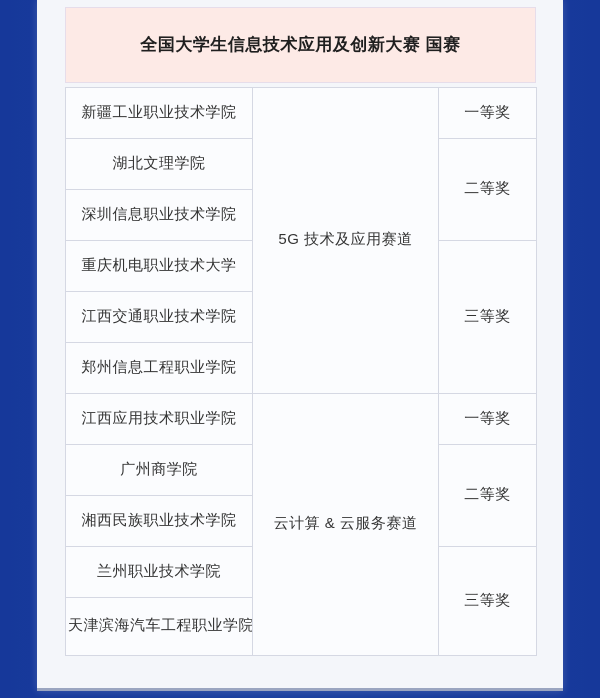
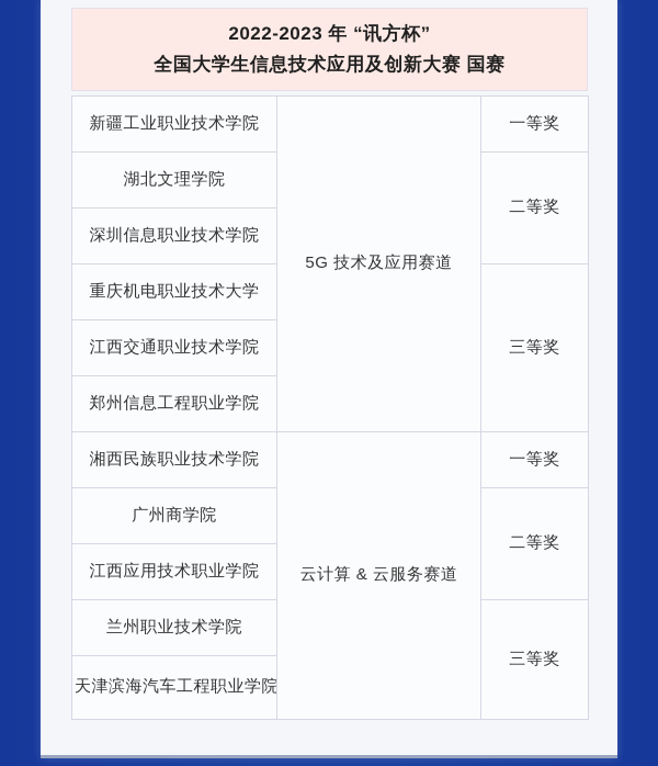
+ 2022-2023 年 “讯方杯”
  全国大学生信息技术应用及创新大赛 国赛
  新疆工业职业技术学院	5G 技术及应用赛道	一等奖
  湖北文理学院	二等奖
  深圳信息职业技术学院
  重庆机电职业技术大学	三等奖
  江西交通职业技术学院
  郑州信息工程职业学院
- 江西应用技术职业学院	云计算 & 云服务赛道	一等奖
+ 湘西民族职业技术学院	云计算 & 云服务赛道	一等奖
  广州商学院	二等奖
- 湘西民族职业技术学院
+ 江西应用技术职业学院
  兰州职业技术学院	三等奖
  天津滨海汽车工程职业学院
